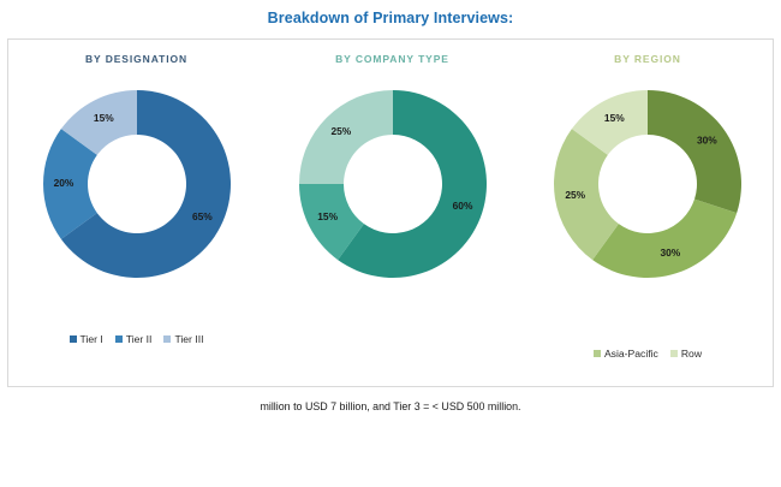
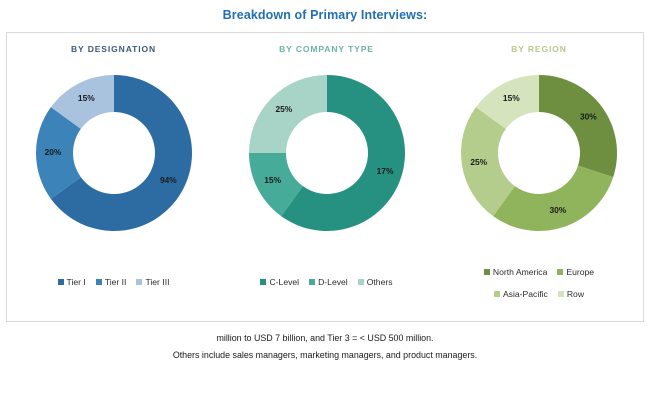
  Breakdown of Primary Interviews:
  BY DESIGNATION
- 65%
+ 94%
  20%
  15%
  Tier I
  Tier II
  Tier III
  BY COMPANY TYPE
- 60%
+ 17%
  15%
  25%
+ C-Level
+ D-Level
+ Others
  BY REGION
  30%
  30%
  25%
  15%
+ North America
+ Europe
  Asia-Pacific
  Row
  million to USD 7 billion, and Tier 3 = < USD 500 million.
+ Others include sales managers, marketing managers, and product managers.
